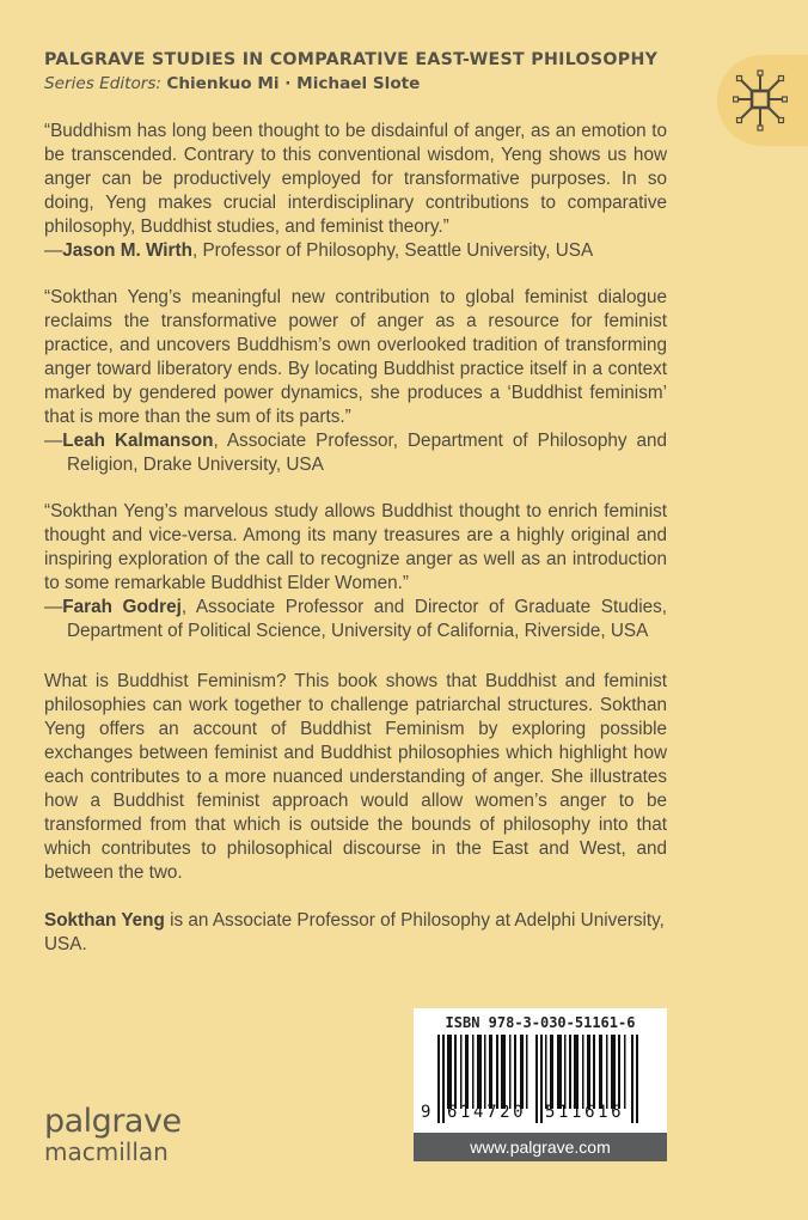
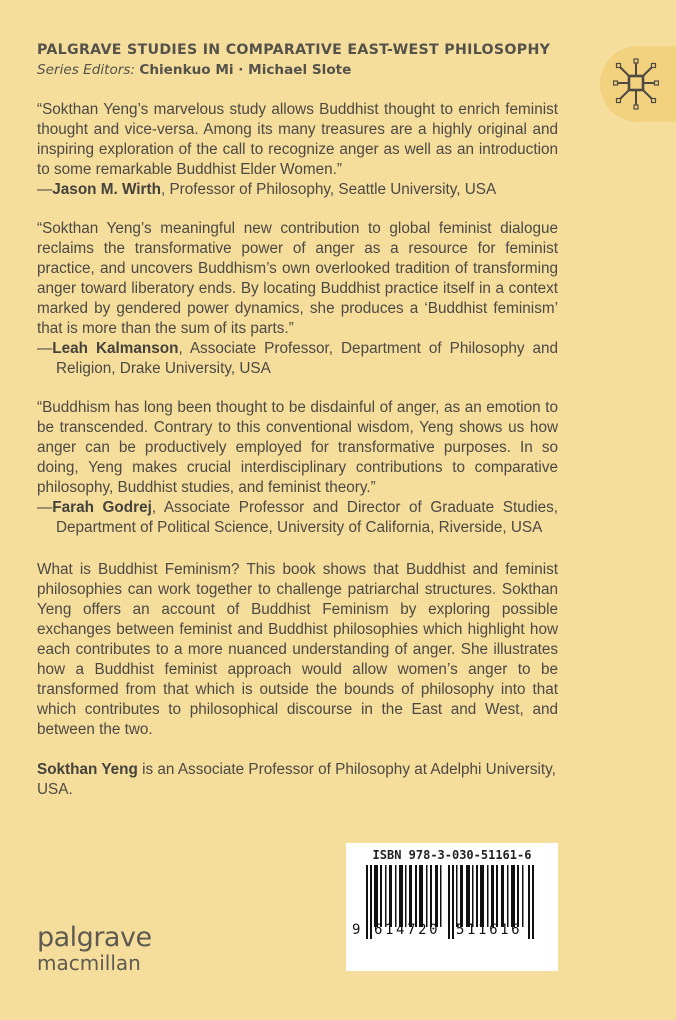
  PALGRAVE STUDIES IN COMPARATIVE EAST-WEST PHILOSOPHY
  Series Editors: Chienkuo Mi · Michael Slote
- “Buddhism has long been thought to be disdainful of anger, as an emotion to be transcended. Contrary to this conventional wisdom, Yeng shows us how anger can be productively employed for transformative purposes. In so doing, Yeng makes crucial interdisciplinary contributions to comparative philosophy, Buddhist studies, and feminist theory.”
+ “Sokthan Yeng’s marvelous study allows Buddhist thought to enrich feminist thought and vice-versa. Among its many treasures are a highly original and inspiring exploration of the call to recognize anger as well as an introduction to some remarkable Buddhist Elder Women.”
  —Jason M. Wirth, Professor of Philosophy, Seattle University, USA
  “Sokthan Yeng’s meaningful new contribution to global feminist dialogue reclaims the transformative power of anger as a resource for feminist practice, and uncovers Buddhism’s own overlooked tradition of transforming anger toward liberatory ends. By locating Buddhist practice itself in a context marked by gendered power dynamics, she produces a ‘Buddhist feminism’ that is more than the sum of its parts.”
  —Leah Kalmanson, Associate Professor, Department of Philosophy and Religion, Drake University, USA
- “Sokthan Yeng’s marvelous study allows Buddhist thought to enrich feminist thought and vice-versa. Among its many treasures are a highly original and inspiring exploration of the call to recognize anger as well as an introduction to some remarkable Buddhist Elder Women.”
+ “Buddhism has long been thought to be disdainful of anger, as an emotion to be transcended. Contrary to this conventional wisdom, Yeng shows us how anger can be productively employed for transformative purposes. In so doing, Yeng makes crucial interdisciplinary contributions to comparative philosophy, Buddhist studies, and feminist theory.”
  —Farah Godrej, Associate Professor and Director of Graduate Studies, Department of Political Science, University of California, Riverside, USA
  What is Buddhist Feminism? This book shows that Buddhist and feminist philosophies can work together to challenge patriarchal structures. Sokthan Yeng offers an account of Buddhist Feminism by exploring possible exchanges between feminist and Buddhist philosophies which highlight how each contributes to a more nuanced understanding of anger. She illustrates how a Buddhist feminist approach would allow women’s anger to be transformed from that which is outside the bounds of philosophy into that which contributes to philosophical discourse in the East and West, and between the two.
  Sokthan Yeng is an Associate Professor of Philosophy at Adelphi University, USA.
  palgrave
  macmillan
  ISBN 978-3-030-51161-6
  9
  614720
  511616
- www.palgrave.com
